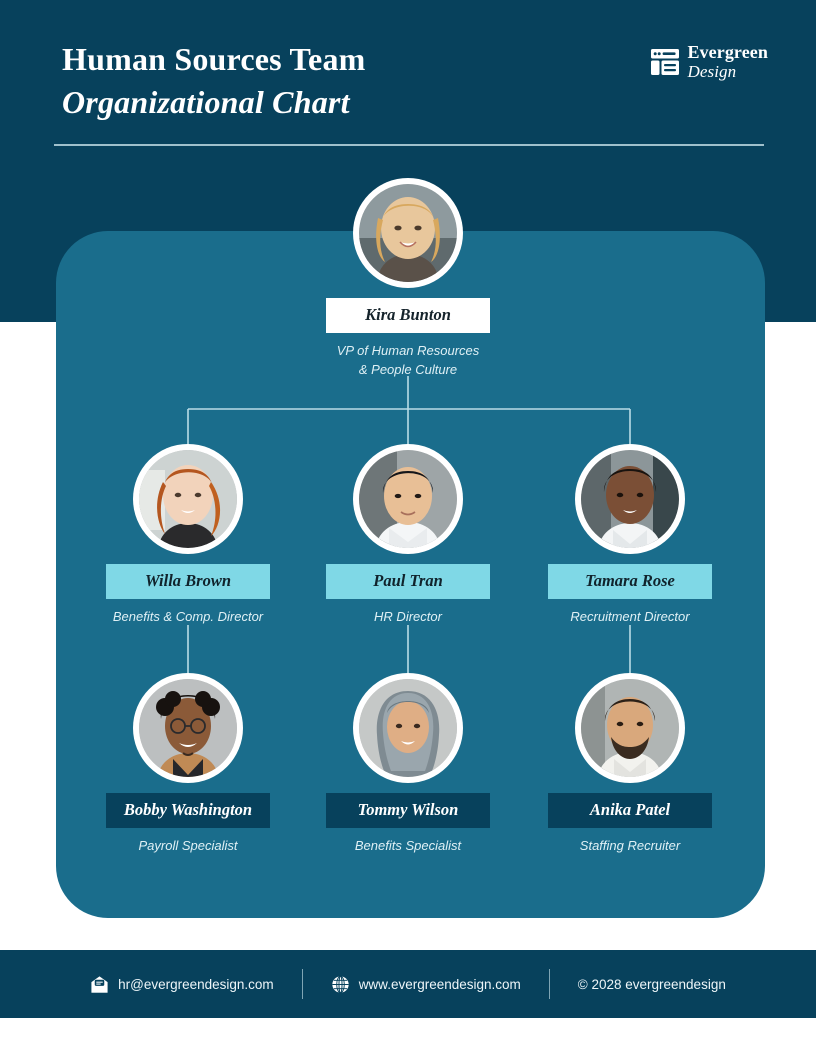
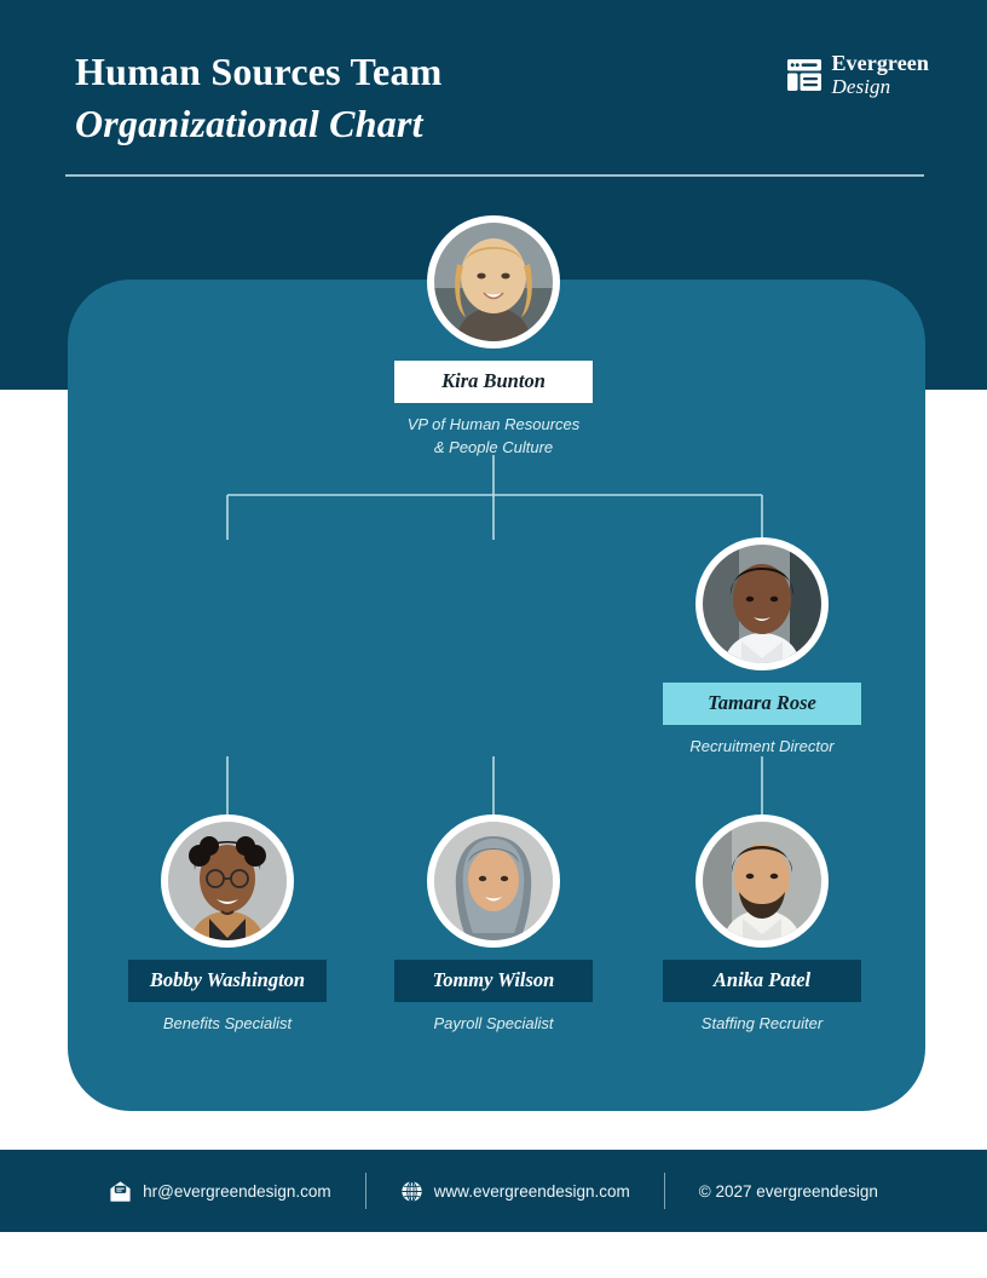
  Human Sources Team
  Organizational Chart
  Evergreen
  Design
  Kira Bunton
  VP of Human Resources
  & People Culture
- Willa Brown
- Benefits & Comp. Director
- Paul Tran
- HR Director
  Tamara Rose
  Recruitment Director
  Bobby Washington
- Payroll Specialist
+ Benefits Specialist
  Tommy Wilson
- Benefits Specialist
+ Payroll Specialist
  Anika Patel
  Staffing Recruiter
  hr@evergreendesign.com
  www.evergreendesign.com
- © 2028 evergreendesign
+ © 2027 evergreendesign
